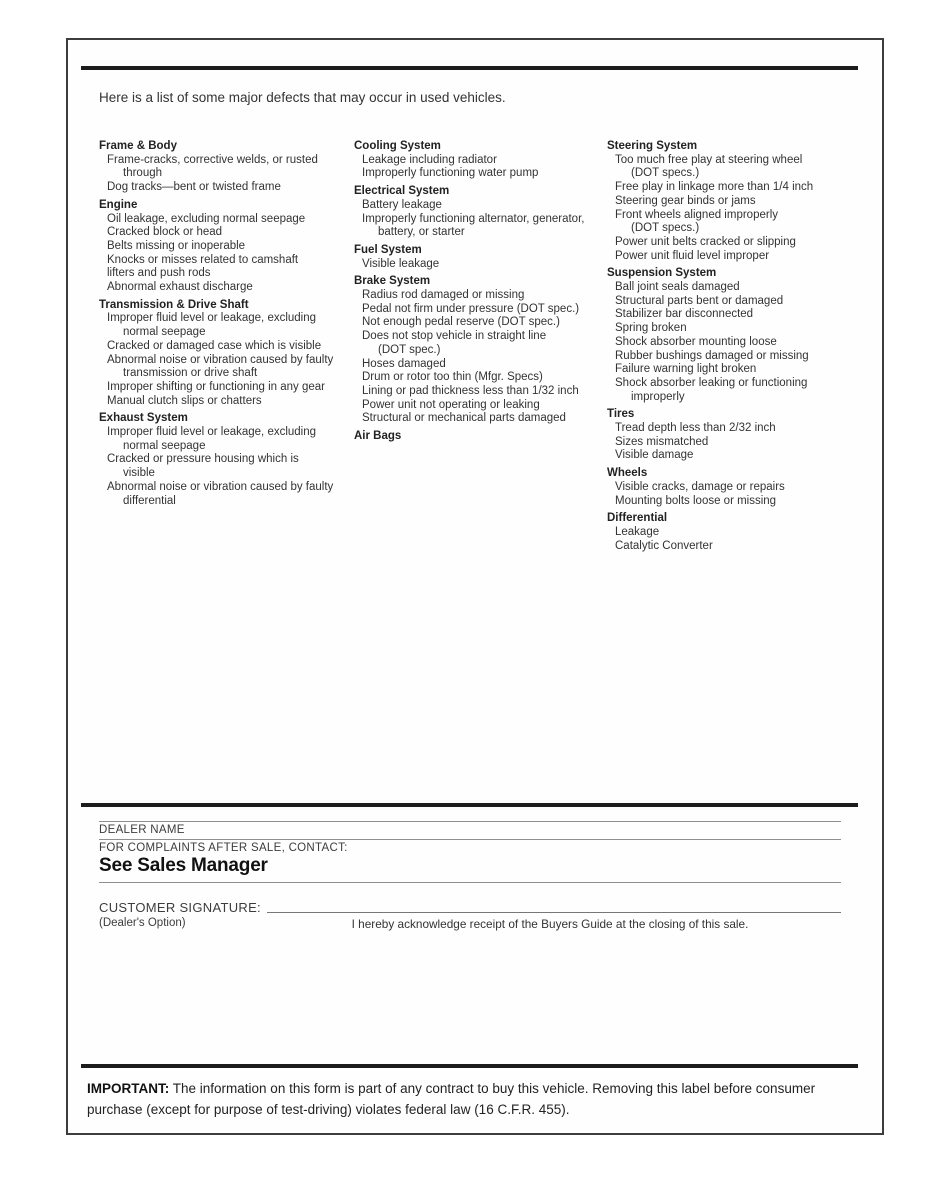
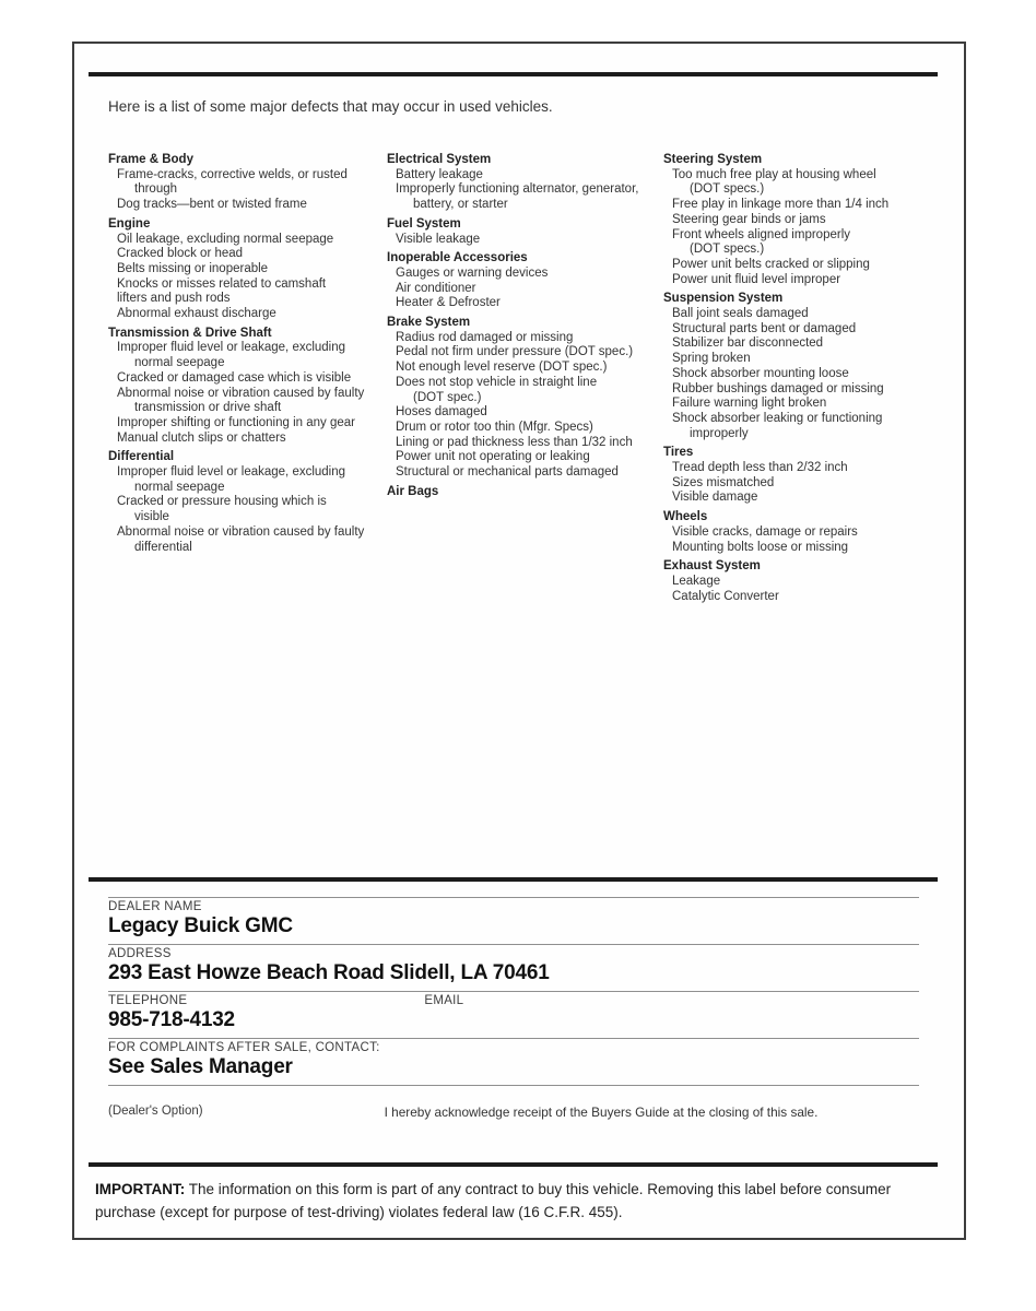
  Here is a list of some major defects that may occur in used vehicles.
  Frame & Body
  Frame-cracks, corrective welds, or rusted
  through
  Dog tracks—bent or twisted frame
  Engine
  Oil leakage, excluding normal seepage
  Cracked block or head
  Belts missing or inoperable
  Knocks or misses related to camshaft
  lifters and push rods
  Abnormal exhaust discharge
  Transmission & Drive Shaft
  Improper fluid level or leakage, excluding
  normal seepage
  Cracked or damaged case which is visible
  Abnormal noise or vibration caused by faulty
  transmission or drive shaft
  Improper shifting or functioning in any gear
  Manual clutch slips or chatters
- Exhaust System
+ Differential
  Improper fluid level or leakage, excluding
  normal seepage
  Cracked or pressure housing which is
  visible
  Abnormal noise or vibration caused by faulty
  differential
- Cooling System
- Leakage including radiator
- Improperly functioning water pump
  Electrical System
  Battery leakage
  Improperly functioning alternator, generator,
  battery, or starter
  Fuel System
  Visible leakage
+ Inoperable Accessories
+ Gauges or warning devices
+ Air conditioner
+ Heater & Defroster
  Brake System
  Radius rod damaged or missing
  Pedal not firm under pressure (DOT spec.)
- Not enough pedal reserve (DOT spec.)
+ Not enough level reserve (DOT spec.)
  Does not stop vehicle in straight line
  (DOT spec.)
  Hoses damaged
  Drum or rotor too thin (Mfgr. Specs)
  Lining or pad thickness less than 1/32 inch
  Power unit not operating or leaking
  Structural or mechanical parts damaged
  Air Bags
  Steering System
- Too much free play at steering wheel
+ Too much free play at housing wheel
  (DOT specs.)
  Free play in linkage more than 1/4 inch
  Steering gear binds or jams
  Front wheels aligned improperly
  (DOT specs.)
  Power unit belts cracked or slipping
  Power unit fluid level improper
  Suspension System
  Ball joint seals damaged
  Structural parts bent or damaged
  Stabilizer bar disconnected
  Spring broken
  Shock absorber mounting loose
  Rubber bushings damaged or missing
  Failure warning light broken
  Shock absorber leaking or functioning
  improperly
  Tires
  Tread depth less than 2/32 inch
  Sizes mismatched
  Visible damage
  Wheels
  Visible cracks, damage or repairs
  Mounting bolts loose or missing
- Differential
+ Exhaust System
  Leakage
  Catalytic Converter
  DEALER NAME
+ Legacy Buick GMC
+ ADDRESS
+ 293 East Howze Beach Road Slidell, LA 70461
+ TELEPHONE
+ EMAIL
+ 985-718-4132
  FOR COMPLAINTS AFTER SALE, CONTACT:
  See Sales Manager
- CUSTOMER SIGNATURE:
  (Dealer's Option)
  I hereby acknowledge receipt of the Buyers Guide at the closing of this sale.
  IMPORTANT: The information on this form is part of any contract to buy this vehicle. Removing this label before consumer purchase (except for purpose of test-driving) violates federal law (16 C.F.R. 455).
